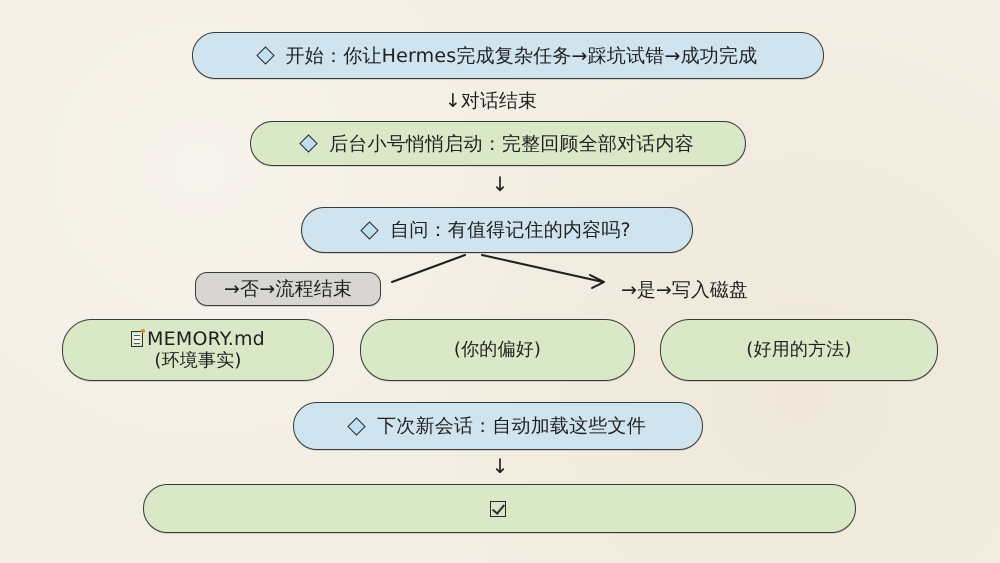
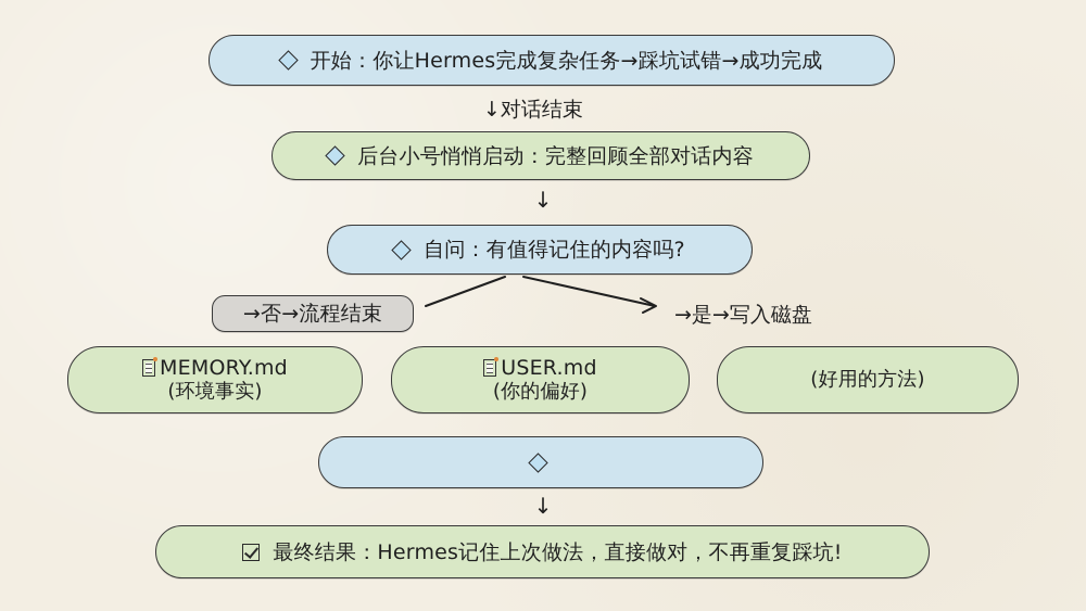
  开始：你让Hermes完成复杂任务→踩坑试错→成功完成
  ↓对话结束
  后台小号悄悄启动：完整回顾全部对话内容
  ↓
  自问：有值得记住的内容吗?
  →否→流程结束
  →是→写入磁盘
  MEMORY.md
  (环境事实)
+ USER.md
  (你的偏好)
  (好用的方法)
- 下次新会话：自动加载这些文件
  ↓
+ 最终结果：Hermes记住上次做法，直接做对，不再重复踩坑!
